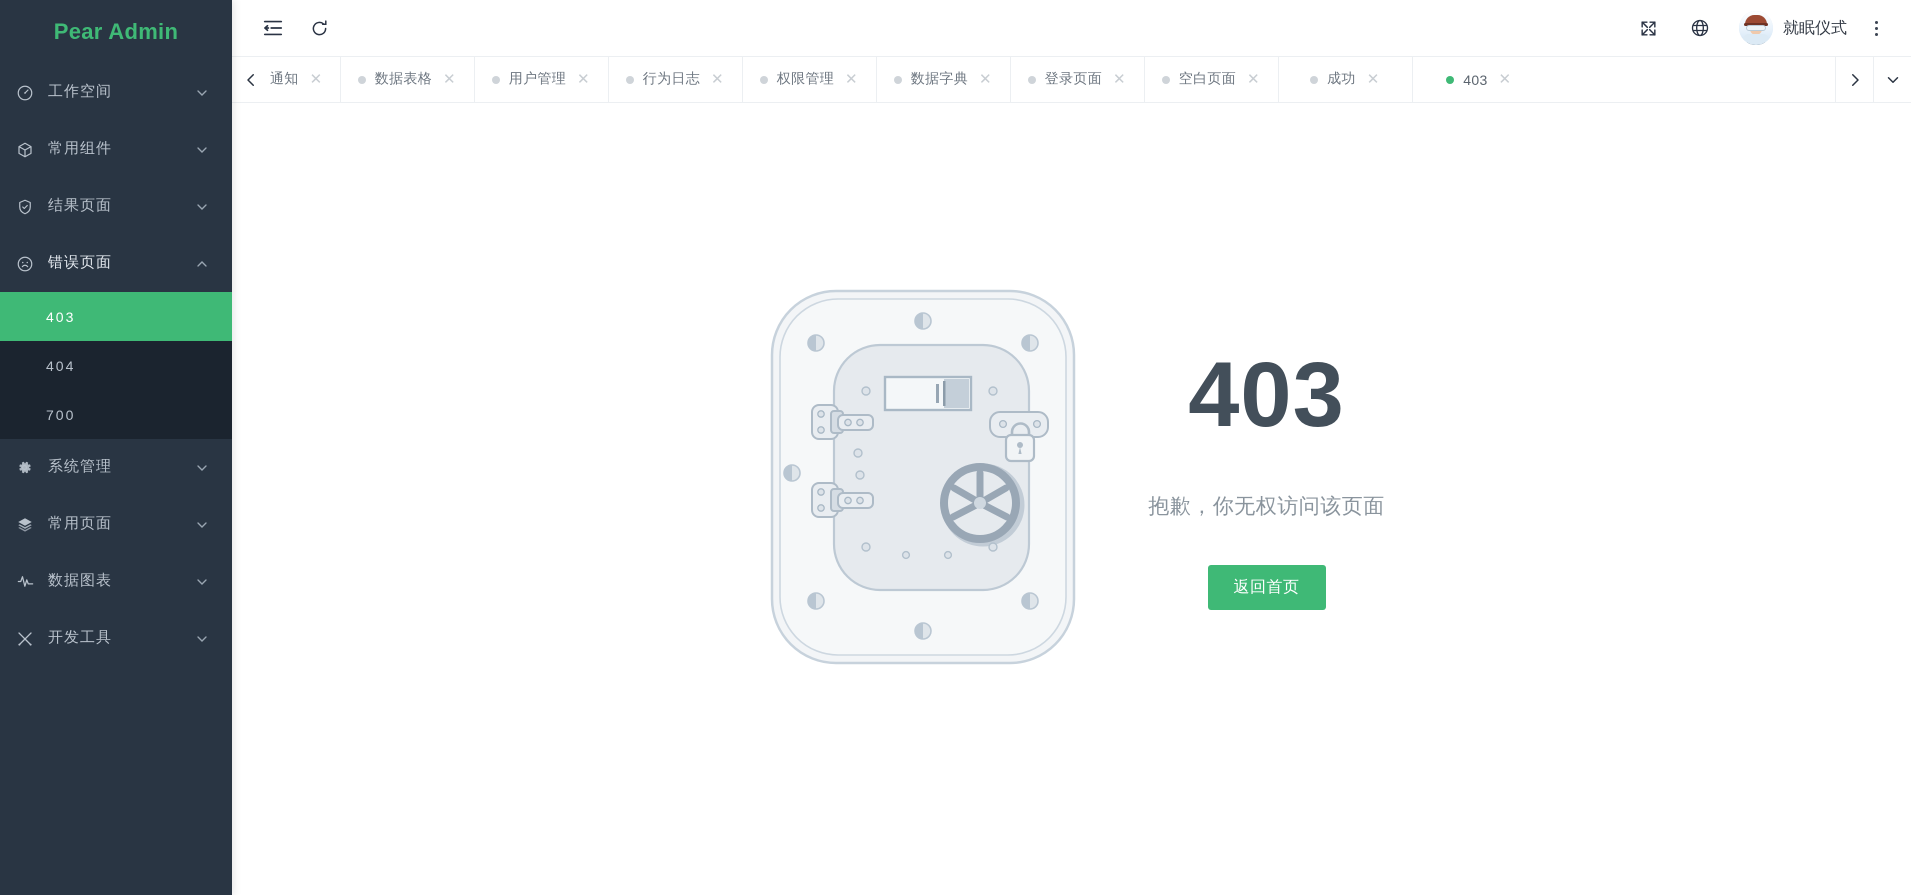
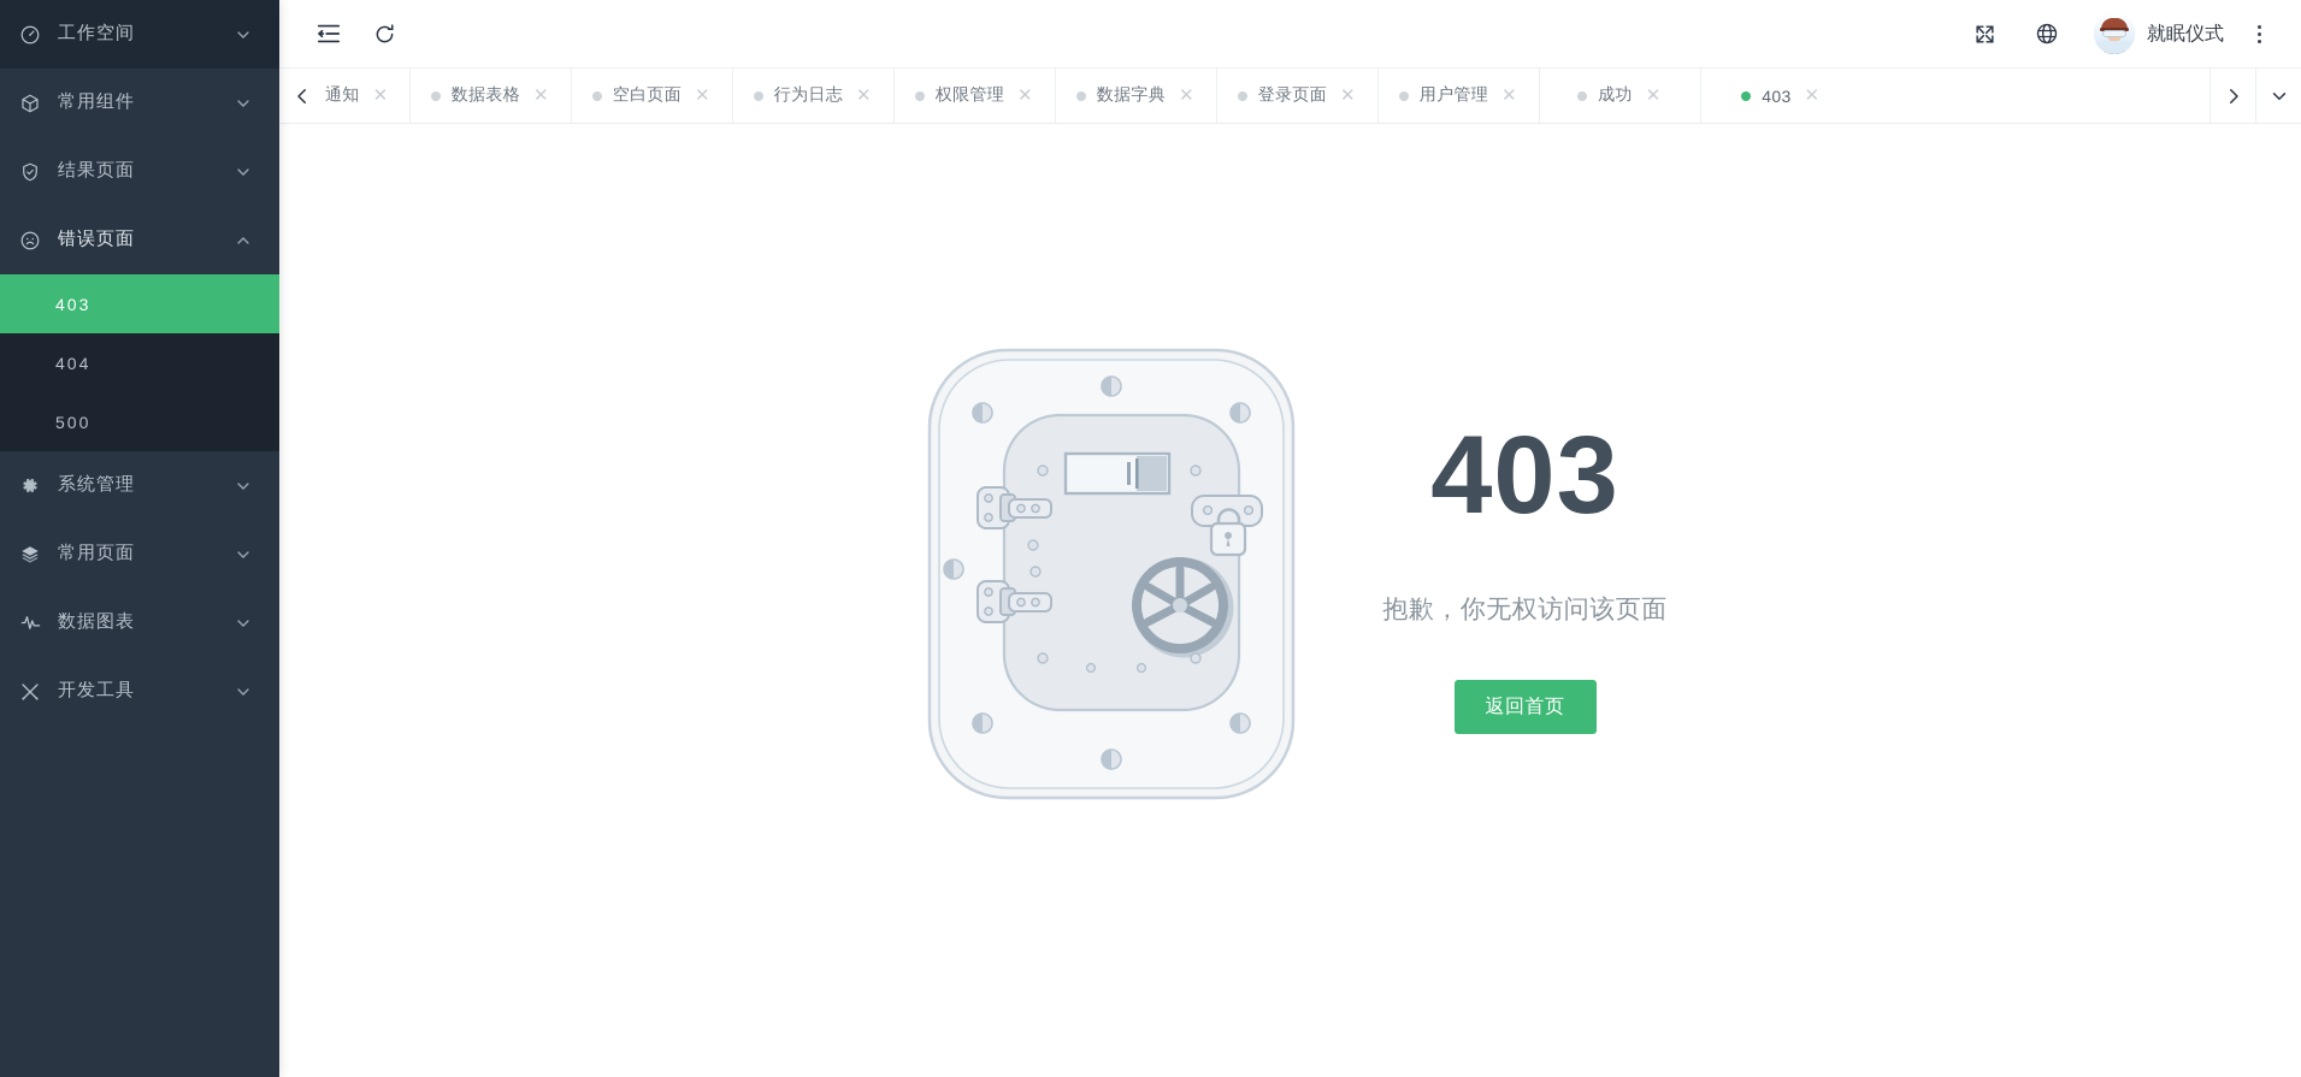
- Pear Admin
  工作空间
  常用组件
  结果页面
  错误页面
  403
  404
- 700
+ 500
  系统管理
  常用页面
  数据图表
  开发工具
  就眠仪式
  通知
  ✕
  数据表格
  ✕
- 用户管理
+ 空白页面
  ✕
  行为日志
  ✕
  权限管理
  ✕
  数据字典
  ✕
  登录页面
  ✕
- 空白页面
+ 用户管理
  ✕
  成功
  ✕
  403
  ✕
  403
  抱歉，你无权访问该页面
  返回首页
